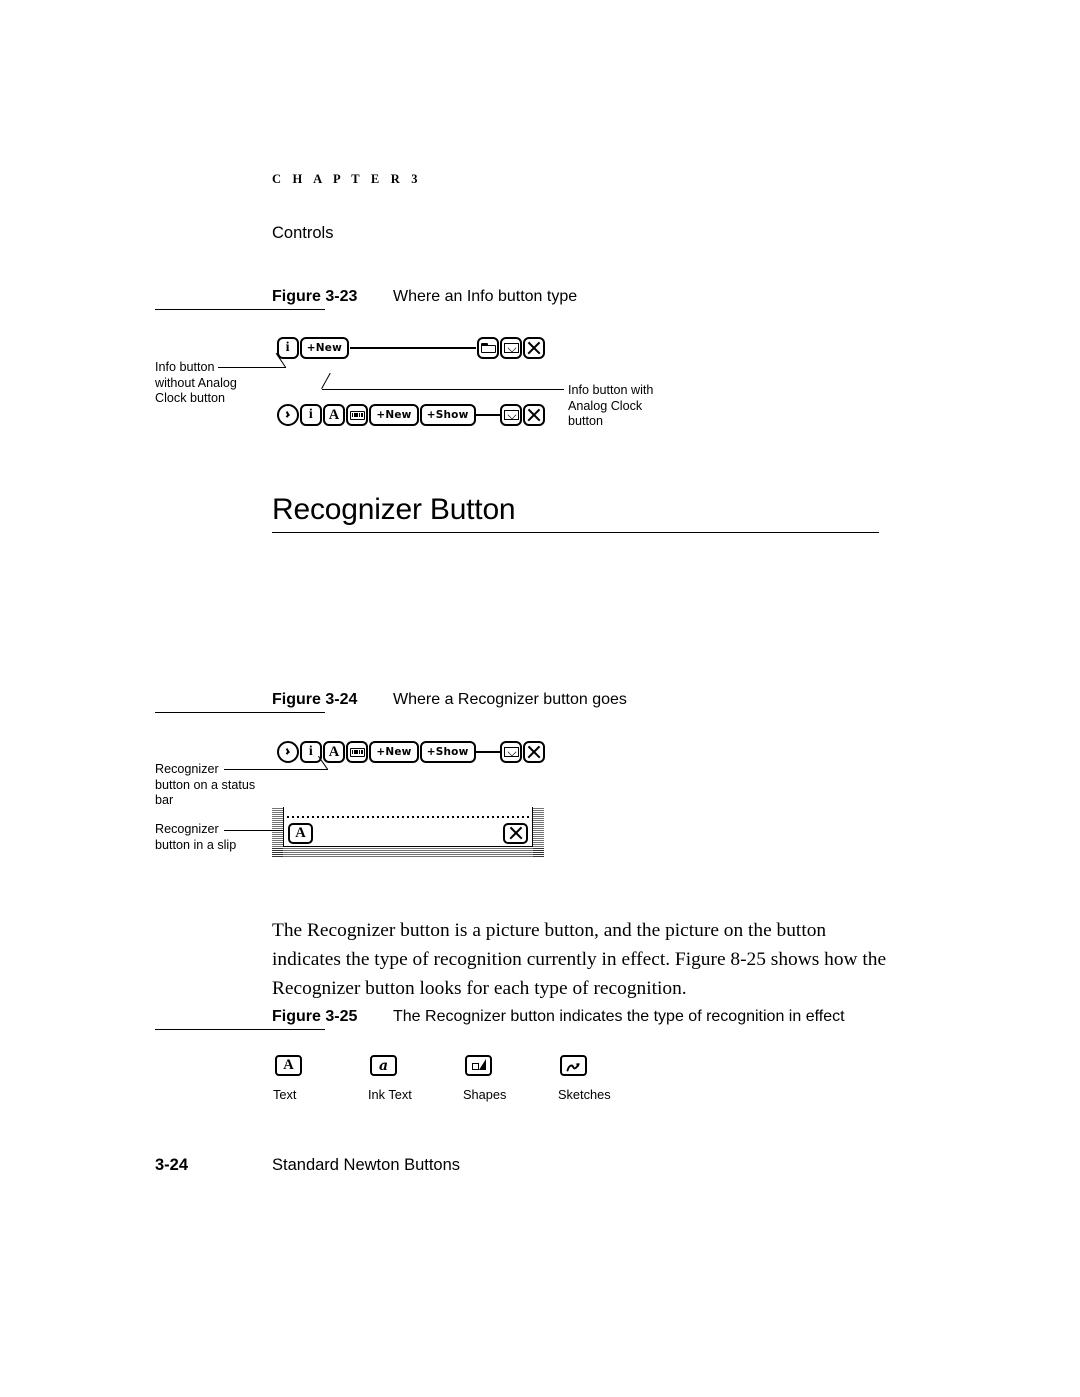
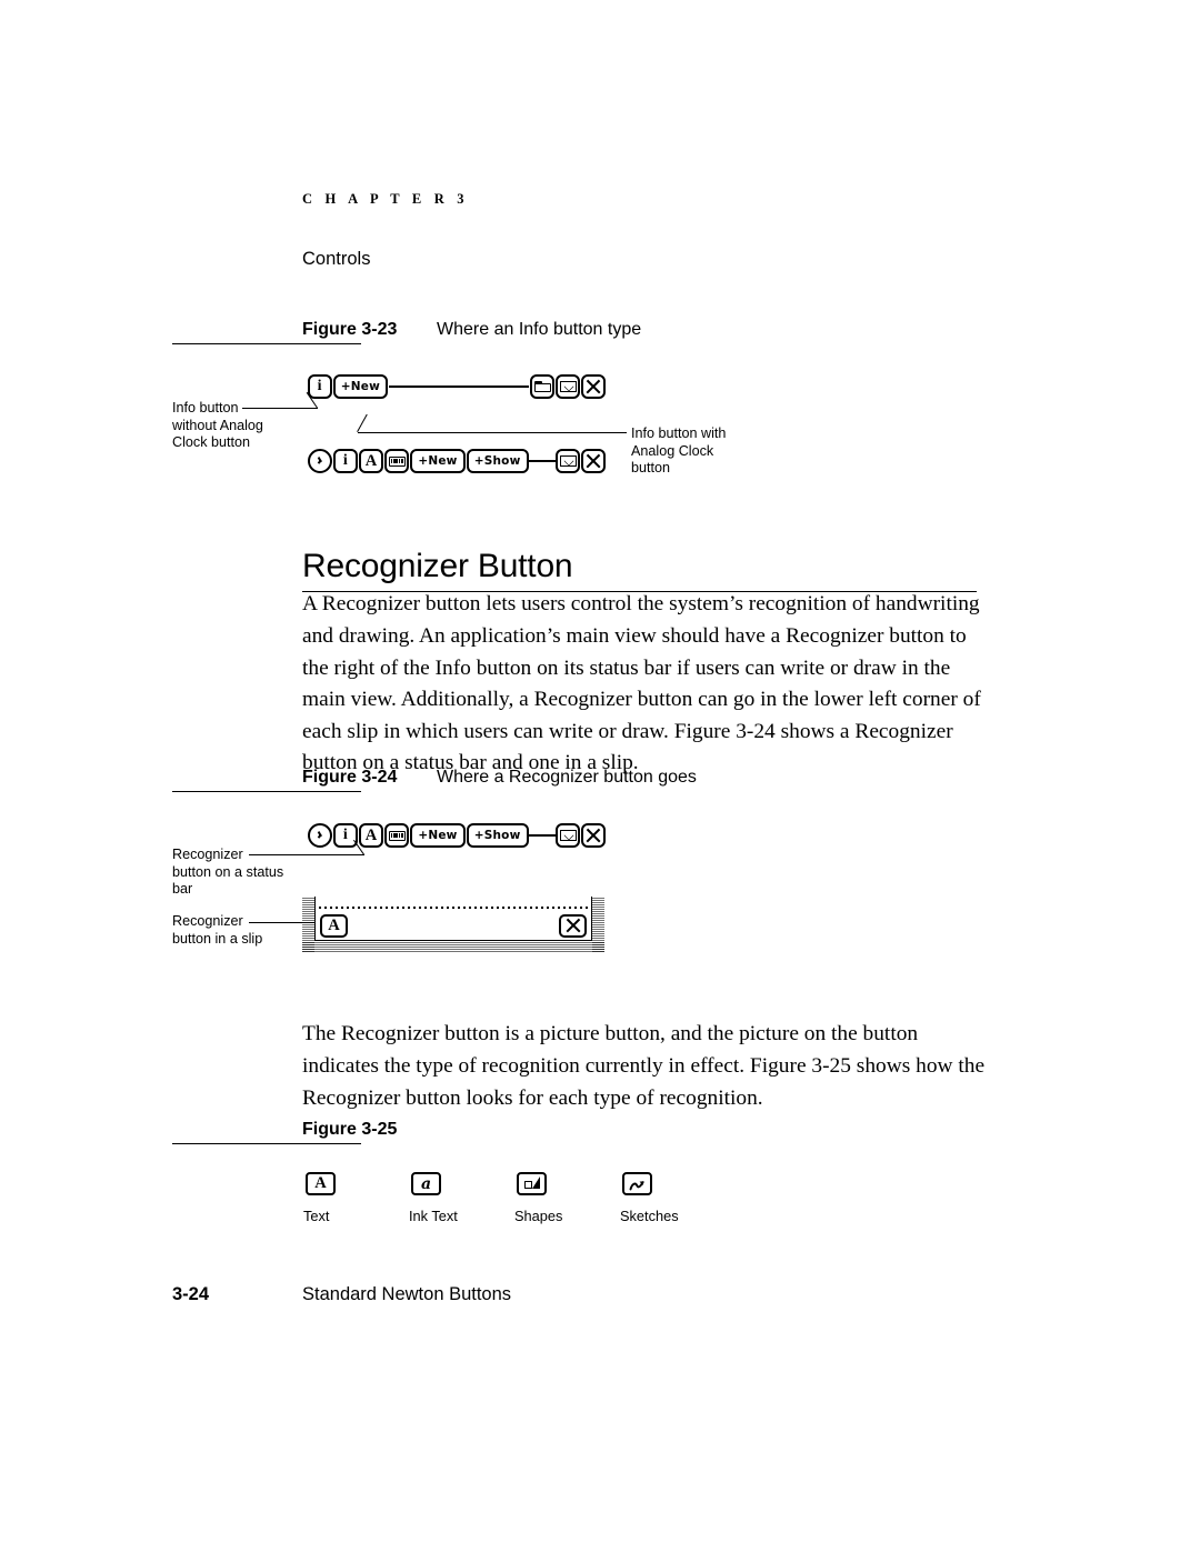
  C H A P T E R 3
  Controls
  Figure 3-23
  Where an Info button type
  i
  +New
  Info button
  without Analog
  Clock button
  i
  A
  +New
  +Show
  Info button with
  Analog Clock
  button
  Recognizer Button
+ A Recognizer button lets users control the system’s recognition of handwriting and drawing. An application’s main view should have a Recognizer button to the right of the Info button on its status bar if users can write or draw in the main view. Additionally, a Recognizer button can go in the lower left corner of each slip in which users can write or draw. Figure 3-24 shows a Recognizer button on a status bar and one in a slip.
  Figure 3-24
  Where a Recognizer button goes
  i
  A
  +New
  +Show
  Recognizer
  button on a status
  bar
  A
  Recognizer
  button in a slip
- The Recognizer button is a picture button, and the picture on the button indicates the type of recognition currently in effect. Figure 8-25 shows how the Recognizer button looks for each type of recognition.
+ The Recognizer button is a picture button, and the picture on the button indicates the type of recognition currently in effect. Figure 3-25 shows how the Recognizer button looks for each type of recognition.
  Figure 3-25
- The Recognizer button indicates the type of recognition in effect
  A
  Text
  a
  Ink Text
  Shapes
  Sketches
  3-24
  Standard Newton Buttons
